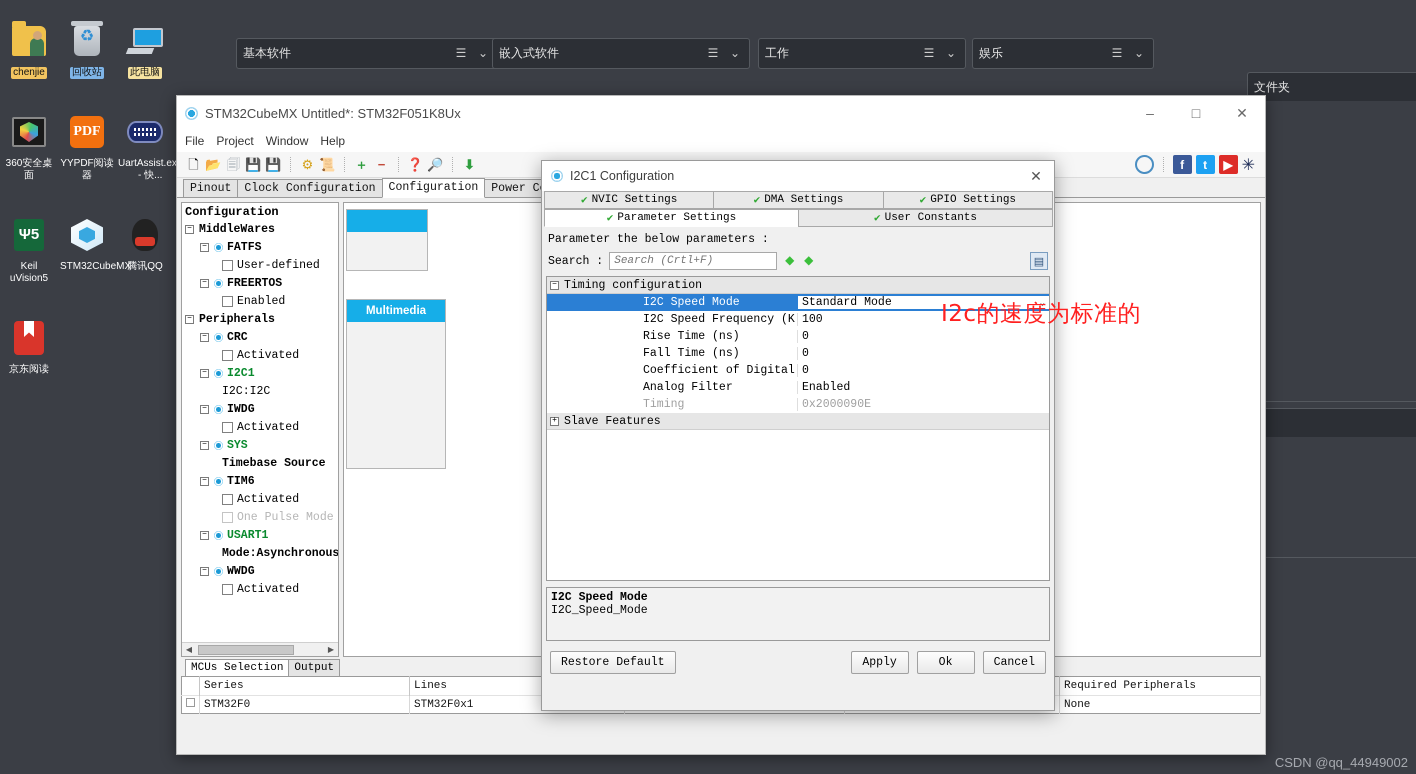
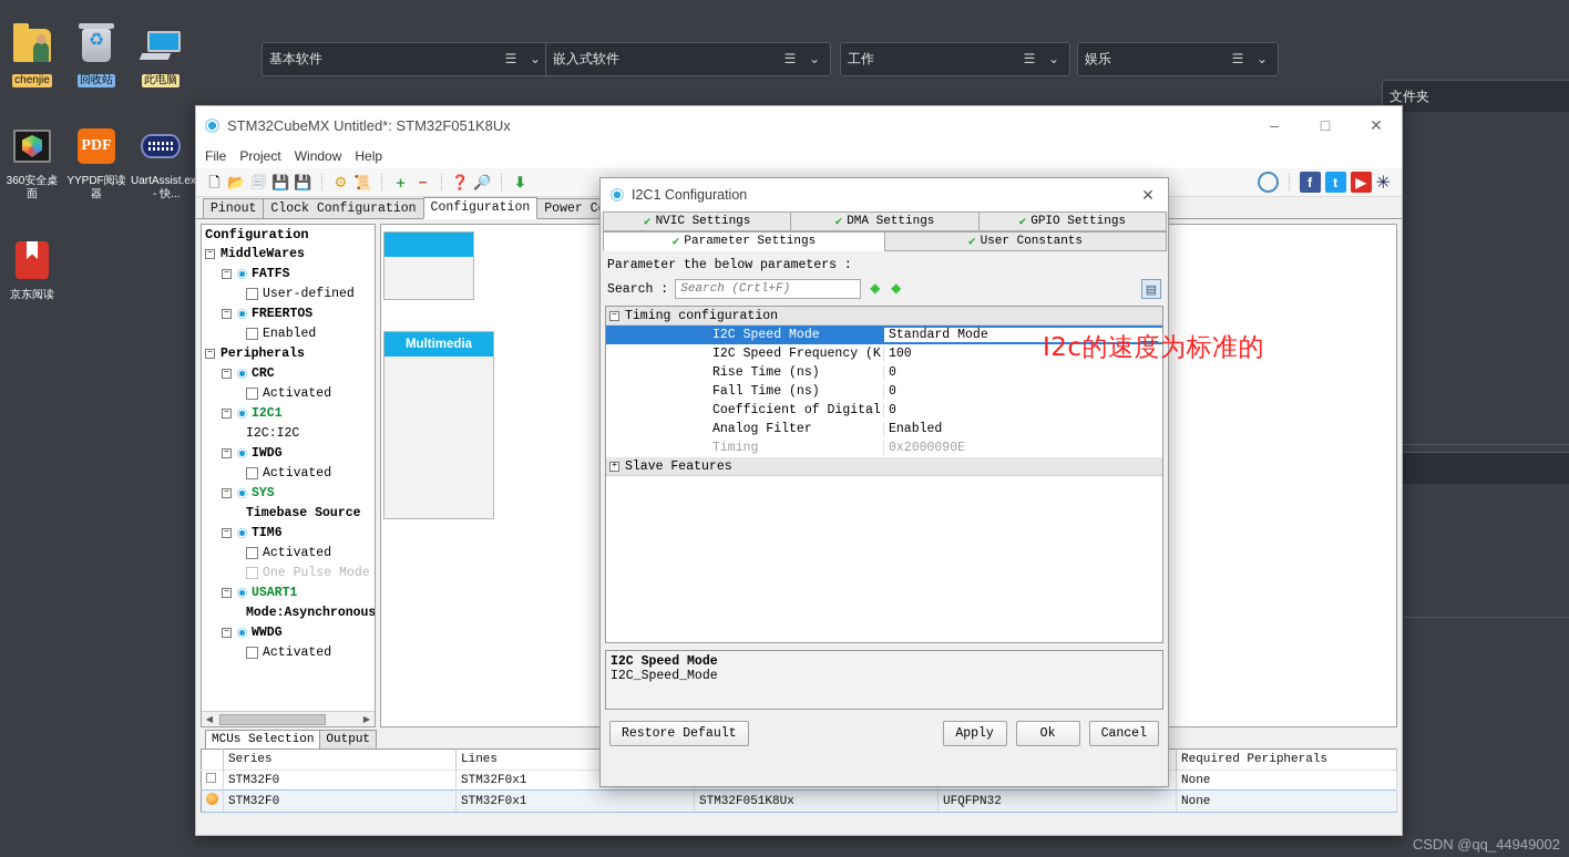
  chenjie
  回收站
  此电脑
  360安全桌面
  PDF
  YYPDF阅读器
  UartAssist.ex - 快...
- Ψ5
- Keil uVision5
- STM32CubeMX
- 腾讯QQ
  京东阅读
  基本软件
  ☰
  ⌄
  嵌入式软件
  ☰
  ⌄
  工作
  ☰
  ⌄
  娱乐
  ☰
  ⌄
  文件夹
  STM32CubeMX Untitled*: STM32F051K8Ux
  –
  □
  ✕
  File
  Project
  Window
  Help
  🗋
  📂
  🗐
  💾
  💾
  ⚙
  📜
  ＋
  −
  ❓
  🔎
  ⬇
  f
  t
  ▶
  ✳
  Pinout
  Clock Configuration
  Configuration
  Configuration
  −
  MiddleWares
  −
  FATFS
  User-defined
  −
  FREERTOS
  Enabled
  −
  Peripherals
  −
  CRC
  Activated
  −
  I2C1
  I2C:I2C
  −
  IWDG
  Activated
  −
  SYS
  Timebase Source
  −
  TIM6
  Activated
  One Pulse Mode
  −
  USART1
  Mode:Asynchronous
  −
  WWDG
  Activated
  ◀
  ▶
  Multimedia
  MCUs Selection
  Output
  	Series	Lines			Required Peripherals
+ 	STM32F0	STM32F0x1	STM32F051K8Ux	UFQFPN32	None
  I2C1 Configuration
  ✕
  ✔
  NVIC Settings
  ✔
  DMA Settings
  ✔
  GPIO Settings
  ✔
  Parameter Settings
  ✔
  User Constants
  Parameter the below parameters :
  Search :
  Search (Crtl+F)
  ◆
  ◆
  ▤
  −
  Timing configuration
  I2C Speed Mode
  Standard Mode
  ⌄
  I2C Speed Frequency (K
  100
  Rise Time (ns)
  0
  Fall Time (ns)
  0
  Coefficient of Digital
  0
  Analog Filter
  Enabled
  Timing
  0x2000090E
  +
  Slave Features
  I2C Speed Mode
  I2C_Speed_Mode
  Restore Default
  Apply
  Ok
  Cancel
  I2c的速度为标准的
  CSDN @qq_44949002
